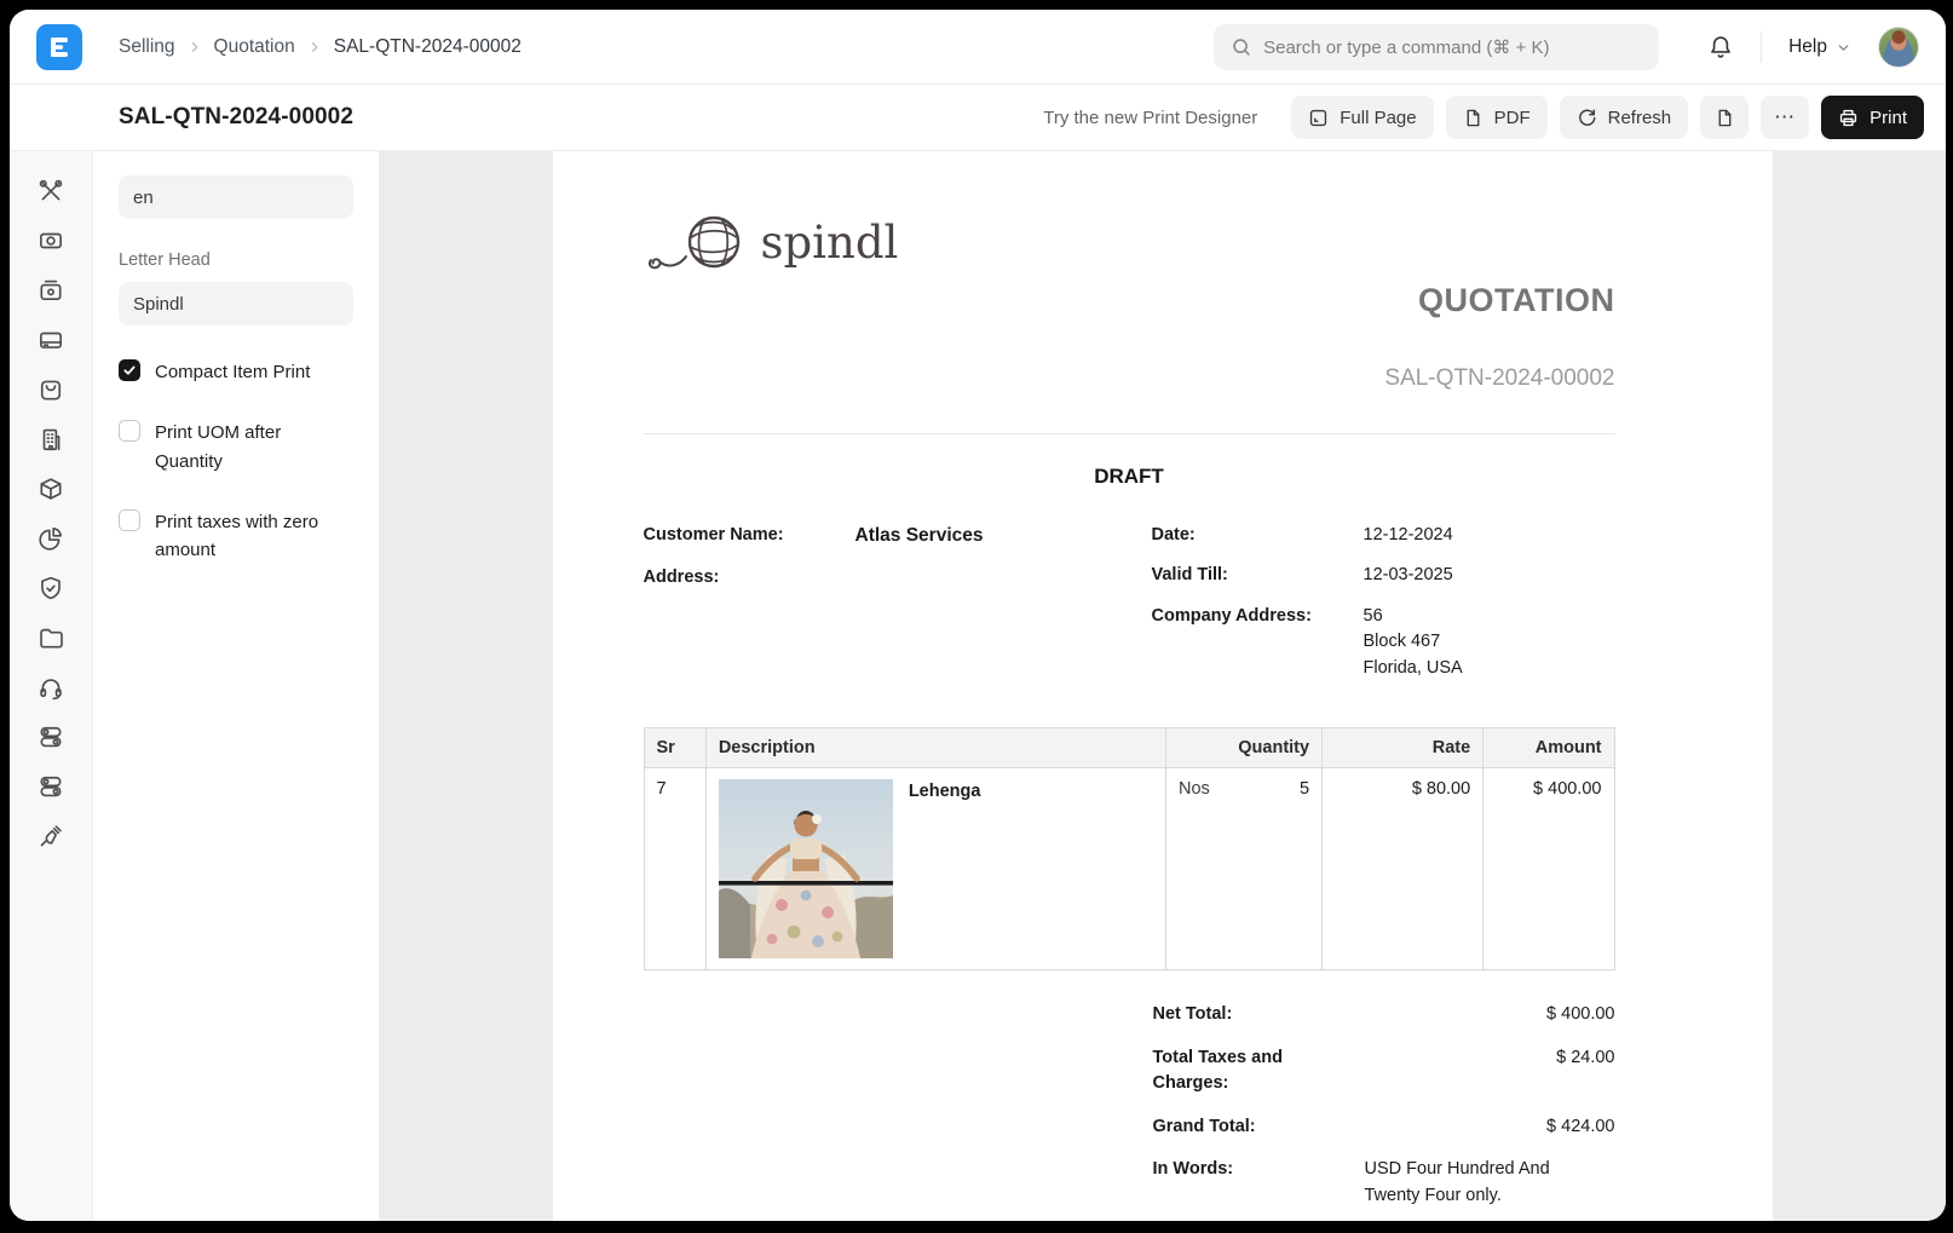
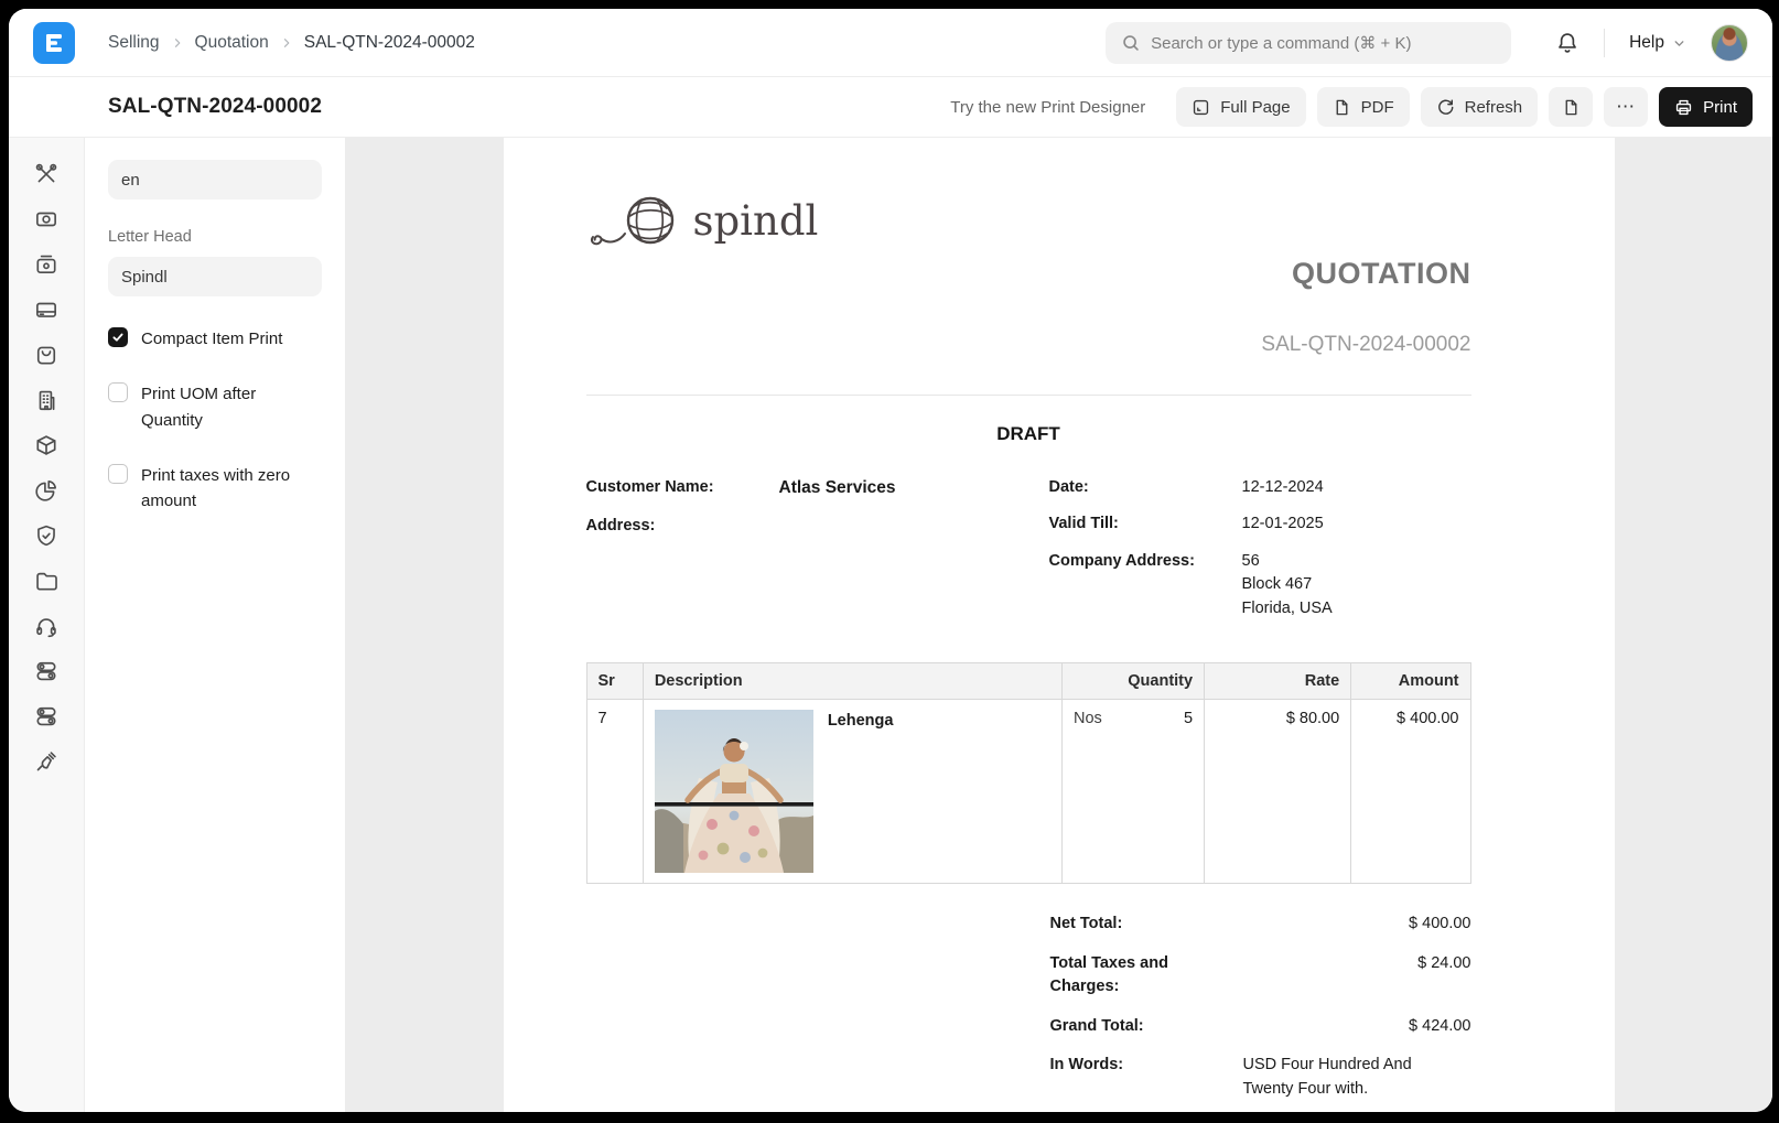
  Selling
  Quotation
  SAL-QTN-2024-00002
  Search or type a command (⌘ + K)
  Help
  SAL-QTN-2024-00002
  Try the new Print Designer
  Full Page
  PDF
  Refresh
  ⋯
  Print
  en
  Letter Head
  Spindl
  Compact Item Print
  Print UOM after Quantity
  Print taxes with zero amount
  spindl
  QUOTATION
  SAL-QTN-2024-00002
  DRAFT
  Customer Name:
  Atlas Services
  Address:
  Date:
  12-12-2024
  Valid Till:
- 12-03-2025
+ 12-01-2025
  Company Address:
  56
  Block 467
  Florida, USA
  Sr	Description	Quantity	Rate	Amount
  7	Lehenga	Nos 5	$ 80.00	$ 400.00
  Net Total:
  $ 400.00
  Total Taxes and Charges:
  $ 24.00
  Grand Total:
  $ 424.00
  In Words:
- USD Four Hundred And Twenty Four only.
+ USD Four Hundred And Twenty Four with.
